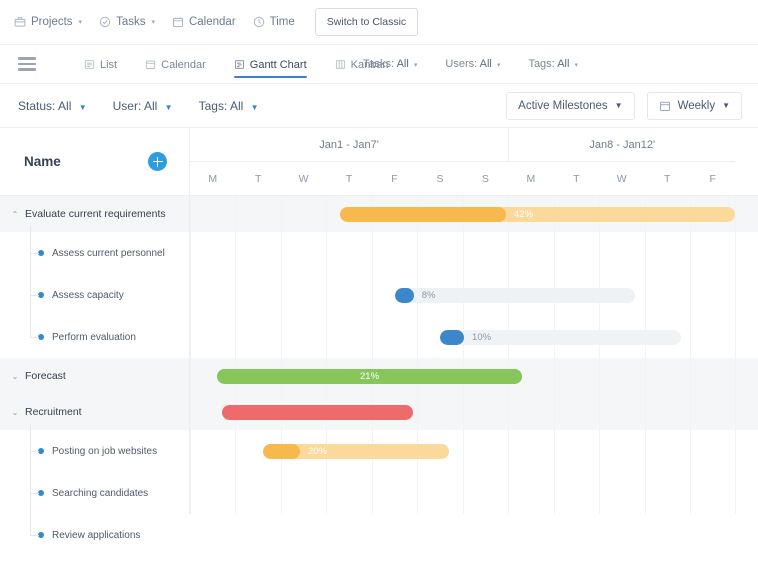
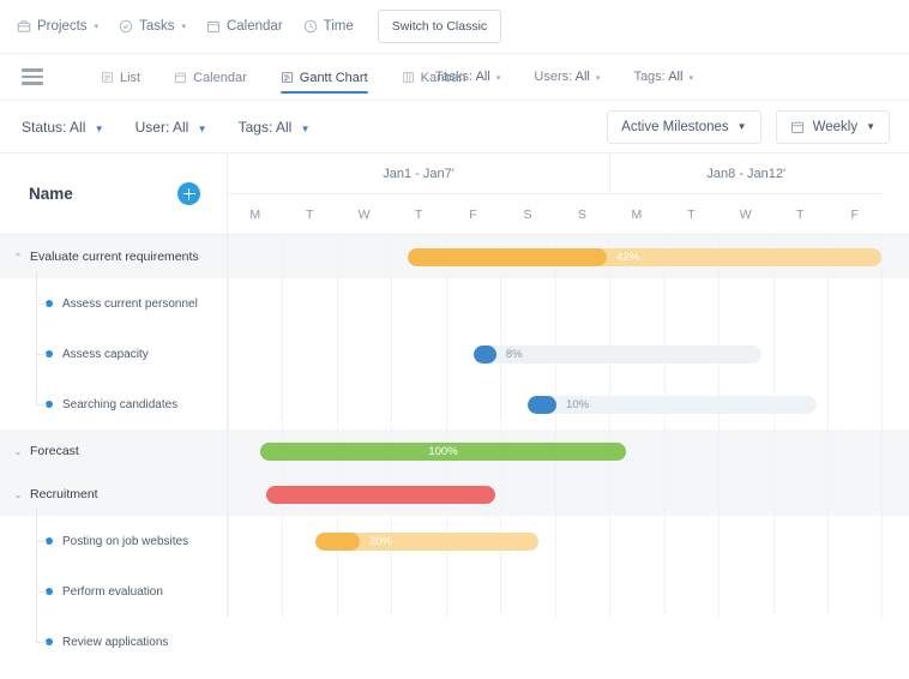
  Projects
  Tasks
  Calendar
  Time
  Switch to Classic
  List
  Calendar
  Gantt Chart
  Kanban
  Tasks: All
  Users: All
  Tags: All
  Status: All ▼
  User: All ▼
  Tags: All ▼
  Active Milestones
  ▼
  Weekly
  ▼
  Name
  ⌃
  Evaluate current requirements
  Assess current personnel
  Assess capacity
- Perform evaluation
+ Searching candidates
  ⌄
  Forecast
  ⌄
  Recruitment
  Posting on job websites
- Searching candidates
+ Perform evaluation
  Review applications
  Jan1 - Jan7'
  M
  T
  W
  T
  F
  S
  S
  Jan8 - Jan12'
  M
  T
  W
  T
  F
  42%
  8%
  10%
- 21%
+ 100%
  20%
